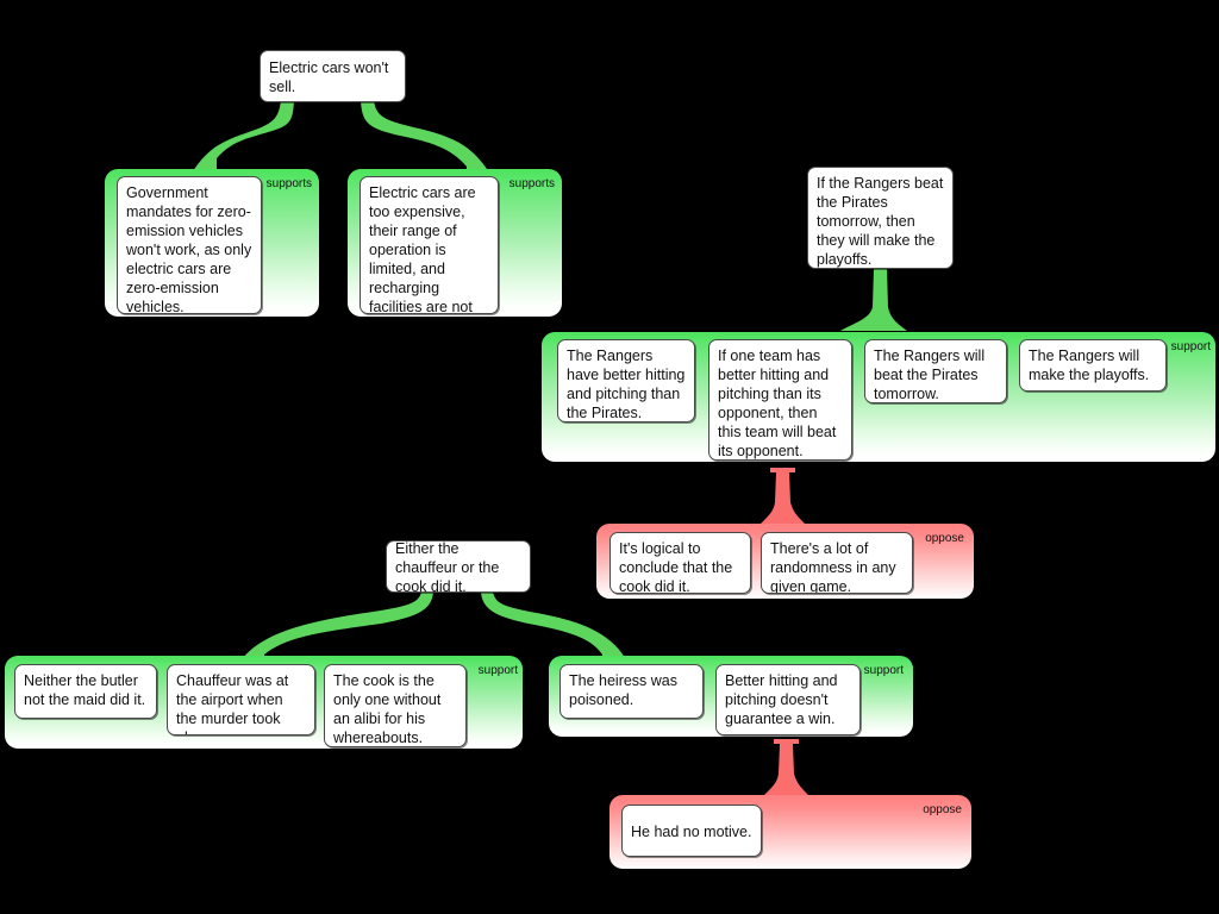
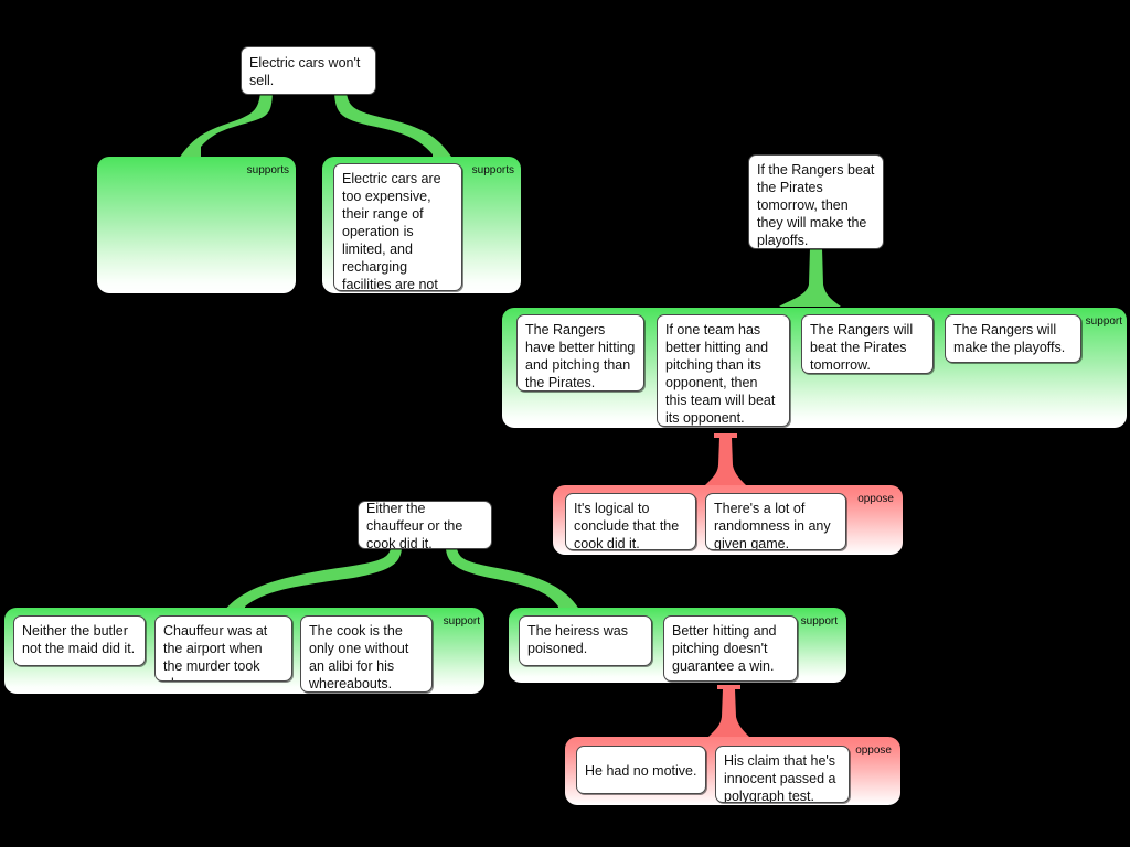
  Electric cars won't sell.
  supports
- Government mandates for zero-emission vehicles won't work, as only electric cars are zero-emission vehicles.
  supports
  Electric cars are too expensive, their range of operation is limited, and recharging facilities are not
  If the Rangers beat the Pirates tomorrow, then they will make the playoffs.
  support
  The Rangers have better hitting and pitching than the Pirates.
  If one team has better hitting and pitching than its opponent, then this team will beat its opponent.
  The Rangers will beat the Pirates tomorrow.
  The Rangers will make the playoffs.
  oppose
  It's logical to conclude that the cook did it.
  There's a lot of randomness in any given game.
  Either the chauffeur or the cook did it.
  support
  Neither the butler not the maid did it.
  Chauffeur was at the airport when the murder took
  The cook is the only one without an alibi for his whereabouts.
  support
  The heiress was poisoned.
  Better hitting and pitching doesn't guarantee a win.
  oppose
  He had no motive.
+ His claim that he's innocent passed a polygraph test.
